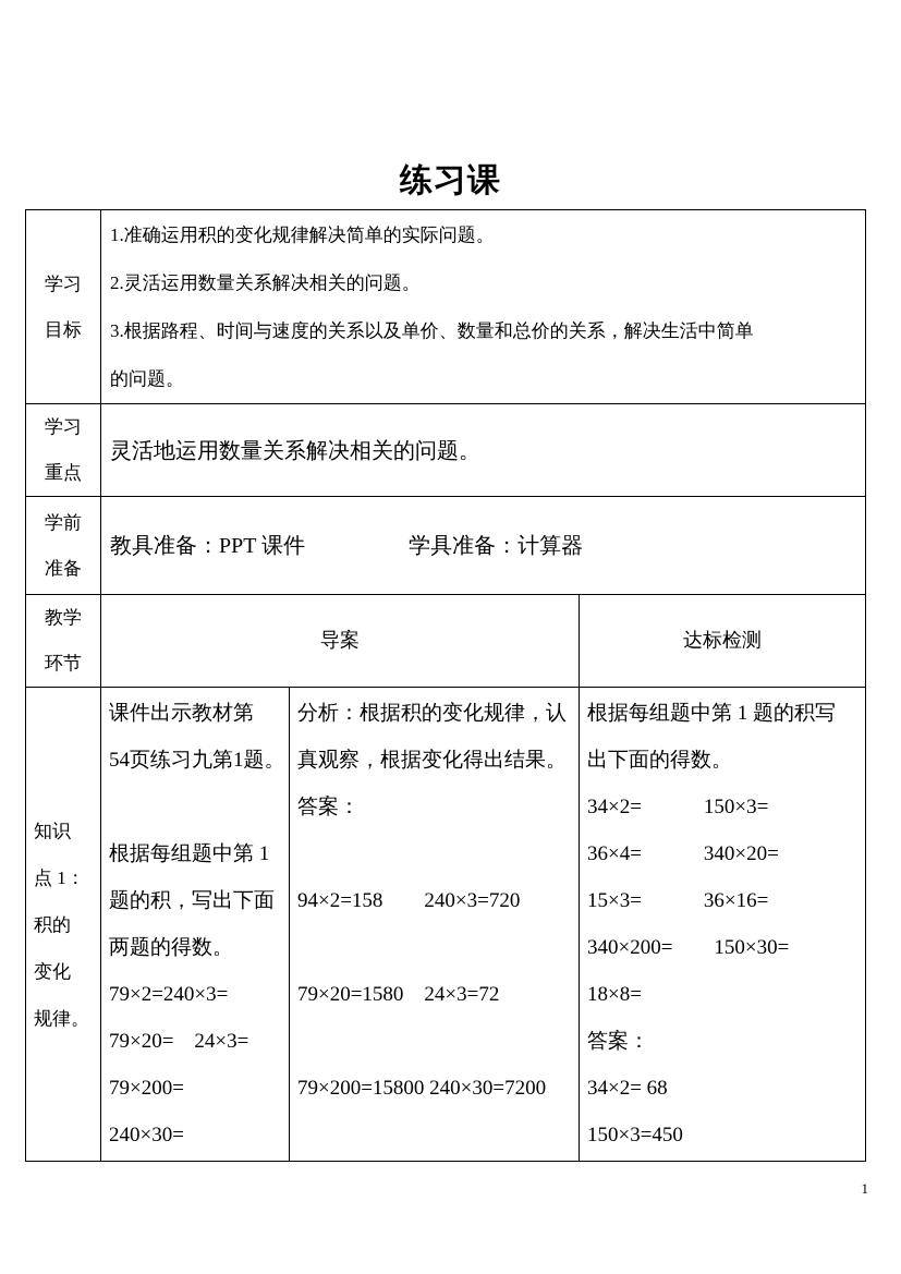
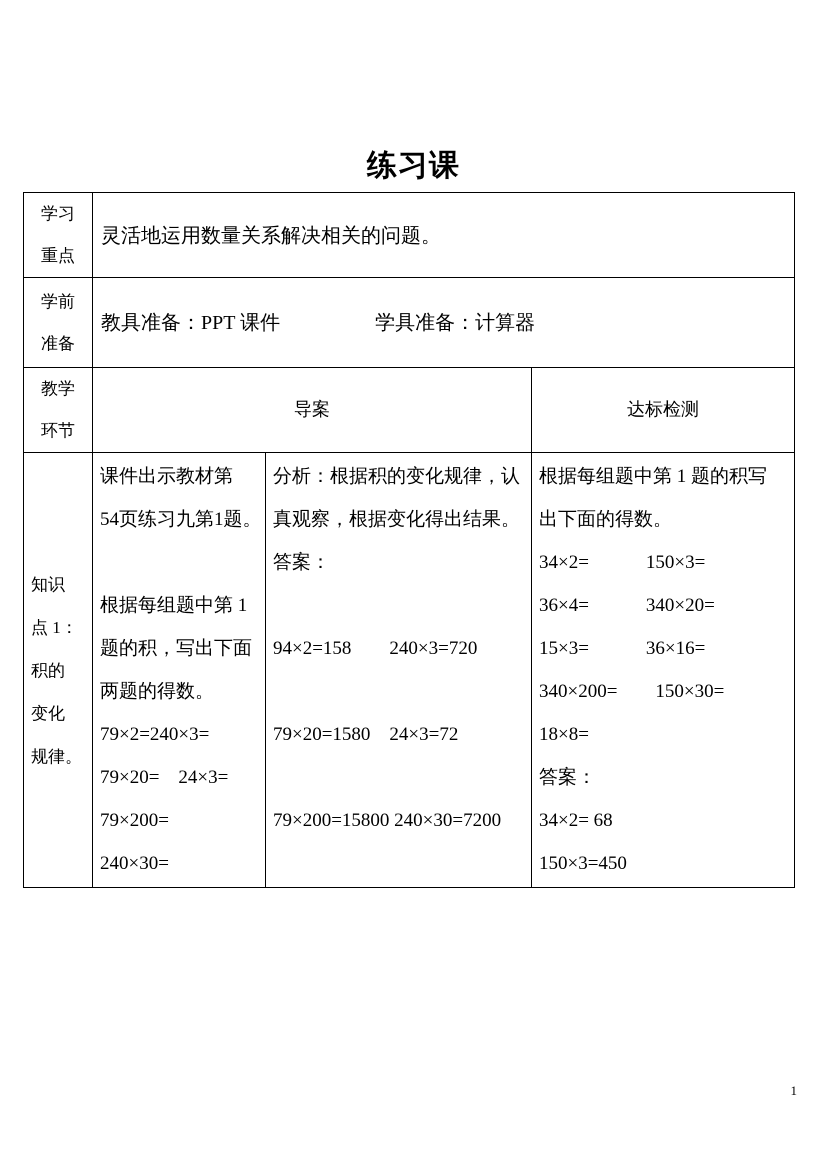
  练习课
- 学习目标	1.准确运用积的变化规律解决简单的实际问题。2.灵活运用数量关系解决相关的问题。3.根据路程、时间与速度的关系以及单价、数量和总价的关系，解决生活中简单的问题。
  学习重点	灵活地运用数量关系解决相关的问题。
  学前准备	教具准备：PPT 课件 学具准备：计算器
  教学环节	导案	达标检测
  知识点 1：积的变化规律。	课件出示教材第54页练习九第1题。根据每组题中第 1题的积，写出下面两题的得数。79×2=240×3=79×20= 24×3=79×200=240×30=	分析：根据积的变化规律，认真观察，根据变化得出结果。答案：94×2=158 240×3=72079×20=1580 24×3=7279×200=15800 240×30=7200	根据每组题中第 1 题的积写出下面的得数。34×2= 150×3=36×4= 340×20=15×3= 36×16=340×200= 150×30=18×8=答案：34×2= 68150×3=450
  1
